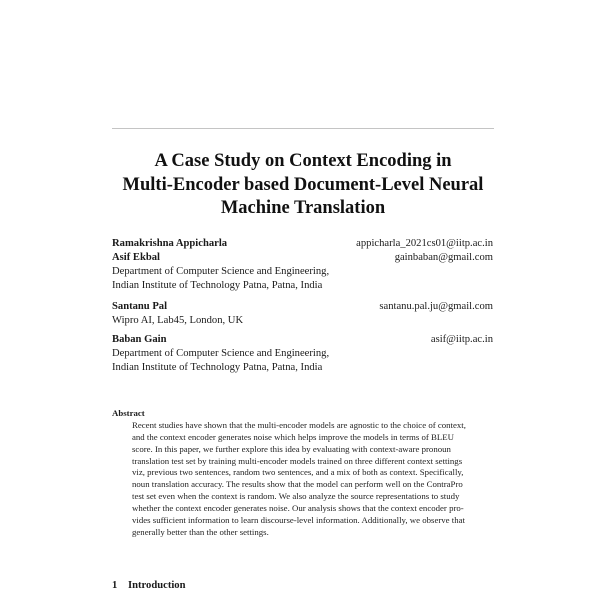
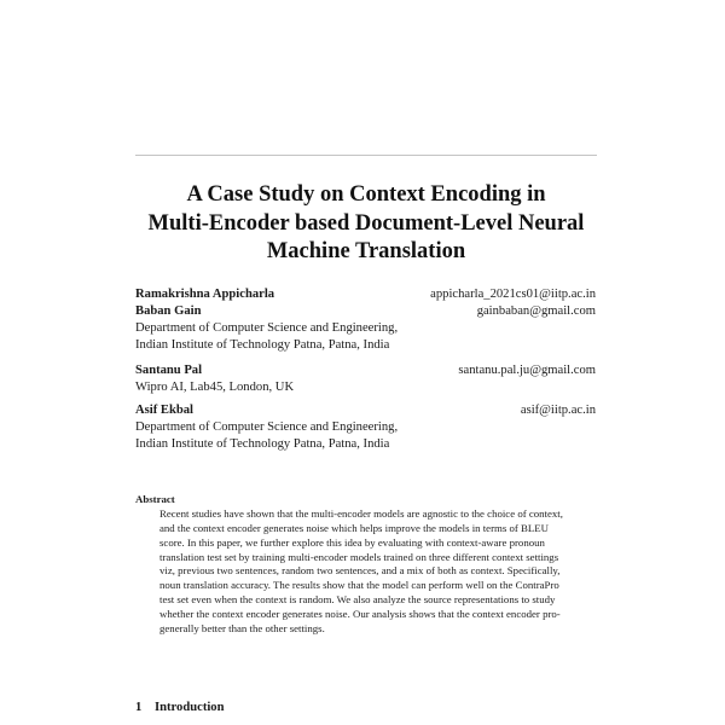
  A Case Study on Context Encoding in
  Multi-Encoder based Document-Level Neural
  Machine Translation
  Ramakrishna Appicharla
  appicharla_2021cs01@iitp.ac.in
- Asif Ekbal
+ Baban Gain
  gainbaban@gmail.com
  Department of Computer Science and Engineering,
  Indian Institute of Technology Patna, Patna, India
  Santanu Pal
  santanu.pal.ju@gmail.com
  Wipro AI, Lab45, London, UK
- Baban Gain
+ Asif Ekbal
  asif@iitp.ac.in
  Department of Computer Science and Engineering,
  Indian Institute of Technology Patna, Patna, India
  Abstract
  Recent studies have shown that the multi-encoder models are agnostic to the choice of context,
  and the context encoder generates noise which helps improve the models in terms of BLEU
  score. In this paper, we further explore this idea by evaluating with context-aware pronoun
  translation test set by training multi-encoder models trained on three different context settings
  viz, previous two sentences, random two sentences, and a mix of both as context. Specifically,
  noun translation accuracy. The results show that the model can perform well on the ContraPro
  test set even when the context is random. We also analyze the source representations to study
  whether the context encoder generates noise. Our analysis shows that the context encoder pro-
- vides sufficient information to learn discourse-level information. Additionally, we observe that
  generally better than the other settings.
  1 Introduction
